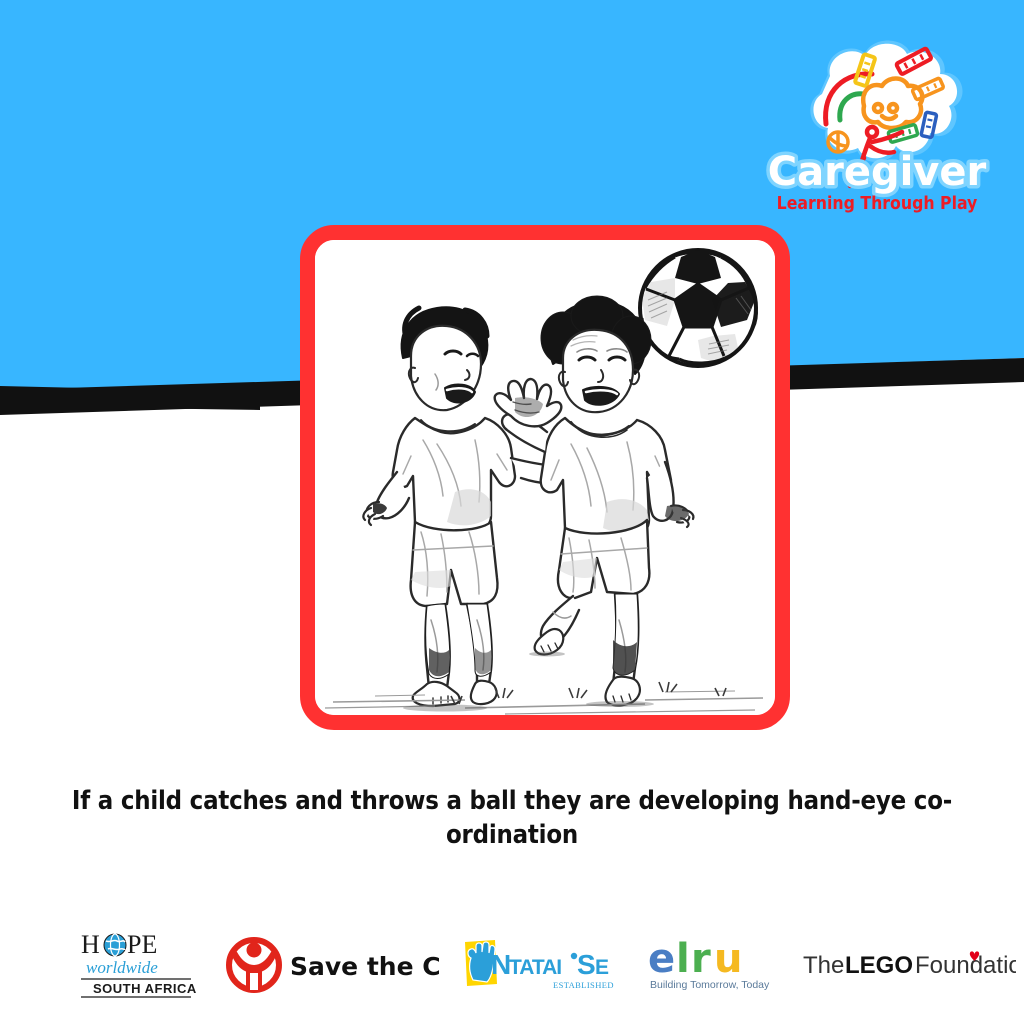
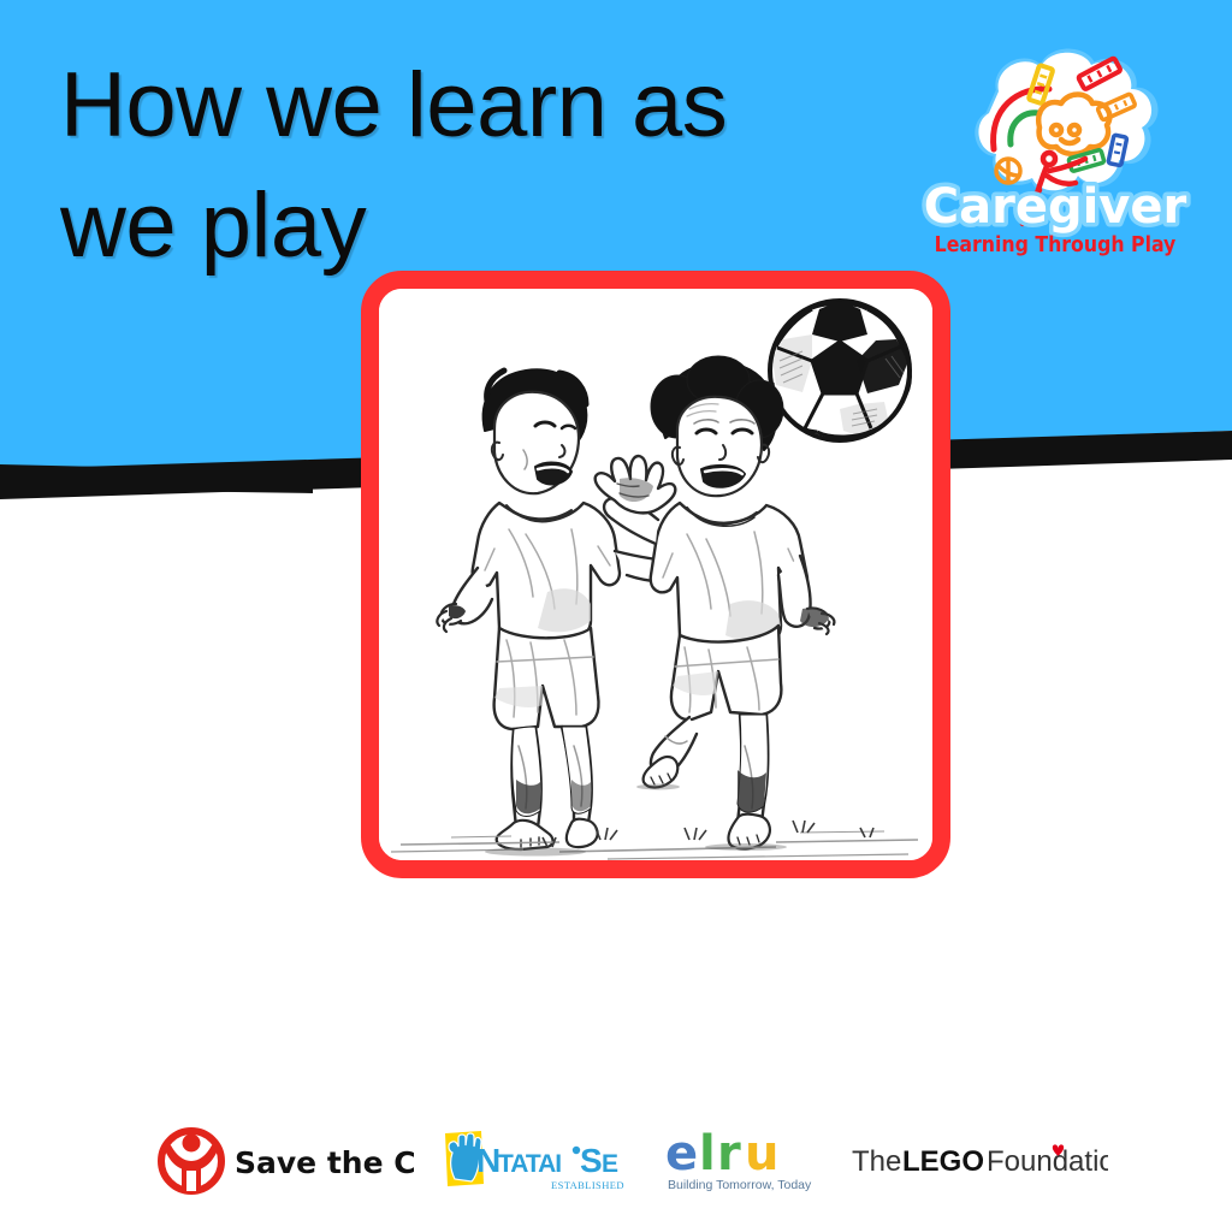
+ How we learn as
+ we play
  Caregiver
  Learning Through Play
- If a child catches and throws a ball they are developing hand-eye co-ordination
- H
- PE
- worldwide
- SOUTH AFRICA
  N
  TATAI
  S
  E
  ESTABLISHED
  e
  l
  r
  u
  Building Tomorrow, Today
  The
  LEGO
  Foundatio
